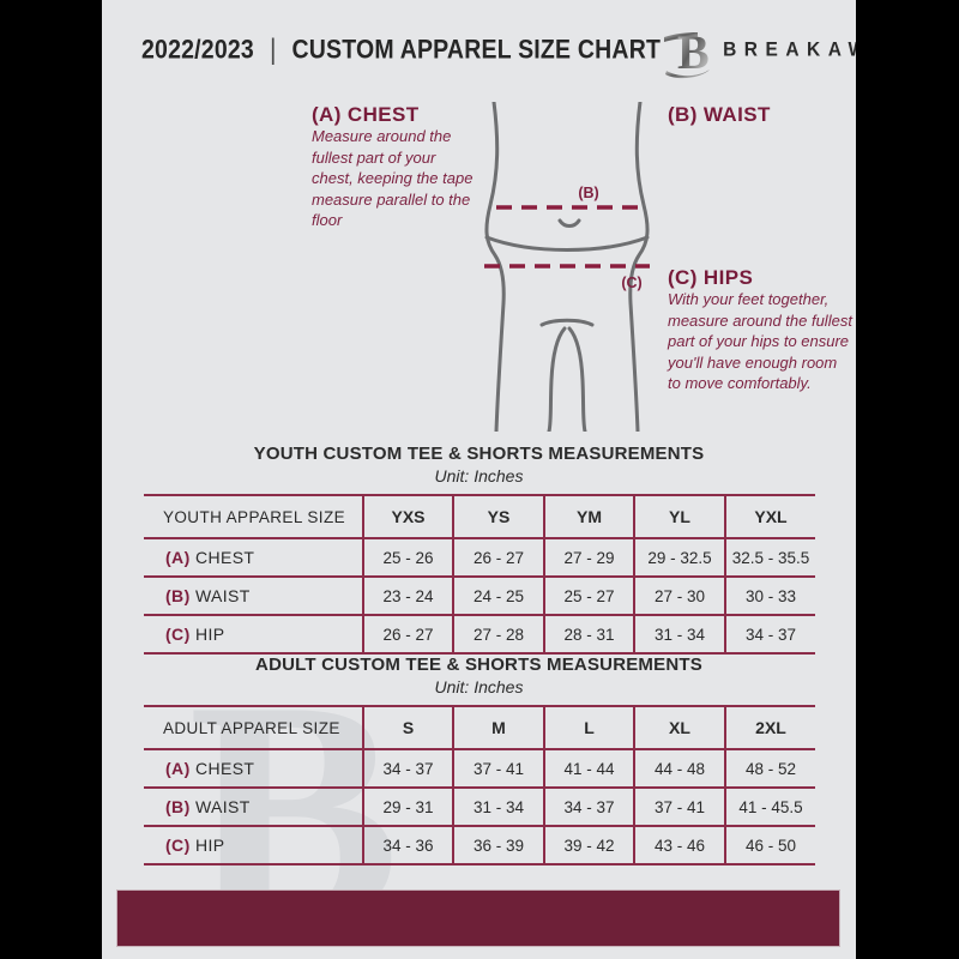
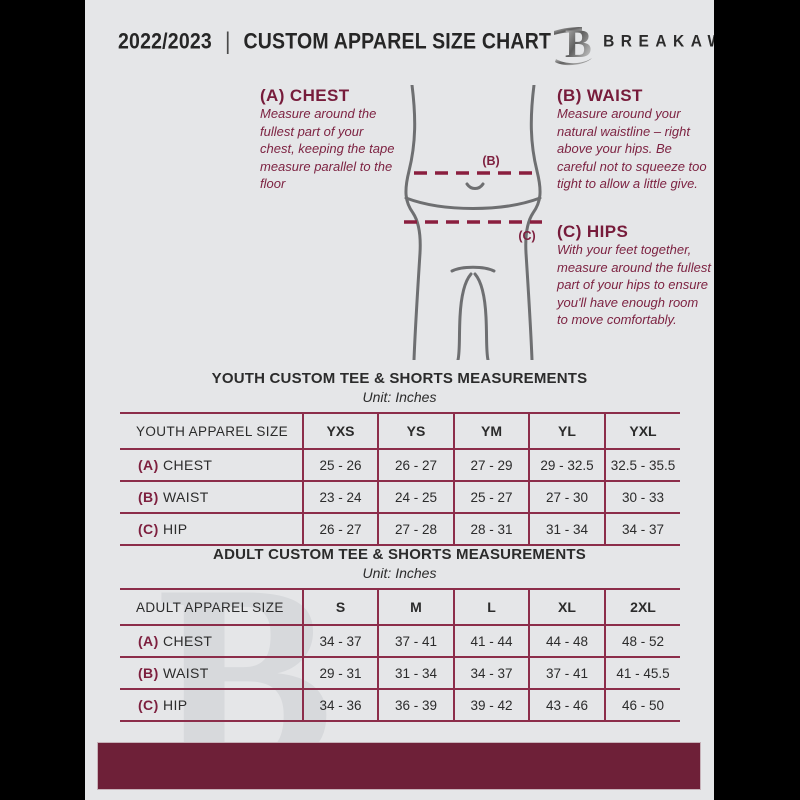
  B
  2022/2023
  |
  CUSTOM APPAREL SIZE CHART
  B
  (B)
  (C)
  (A) CHEST
  Measure around the fullest part of your chest, keeping the tape measure parallel to the floor
  (B) WAIST
+ Measure around your natural waistline – right above your hips. Be careful not to squeeze too tight to allow a little give.
  (C) HIPS
  With your feet together, measure around the fullest part of your hips to ensure you'll have enough room to move comfortably.
  YOUTH CUSTOM TEE & SHORTS MEASUREMENTS
  Unit: Inches
  YOUTH APPAREL SIZE	YXS	YS	YM	YL	YXL
  (A) CHEST	25 - 26	26 - 27	27 - 29	29 - 32.5	32.5 - 35.5
  (B) WAIST	23 - 24	24 - 25	25 - 27	27 - 30	30 - 33
  (C) HIP	26 - 27	27 - 28	28 - 31	31 - 34	34 - 37
  ADULT CUSTOM TEE & SHORTS MEASUREMENTS
  Unit: Inches
  ADULT APPAREL SIZE	S	M	L	XL	2XL
  (A) CHEST	34 - 37	37 - 41	41 - 44	44 - 48	48 - 52
  (B) WAIST	29 - 31	31 - 34	34 - 37	37 - 41	41 - 45.5
  (C) HIP	34 - 36	36 - 39	39 - 42	43 - 46	46 - 50
